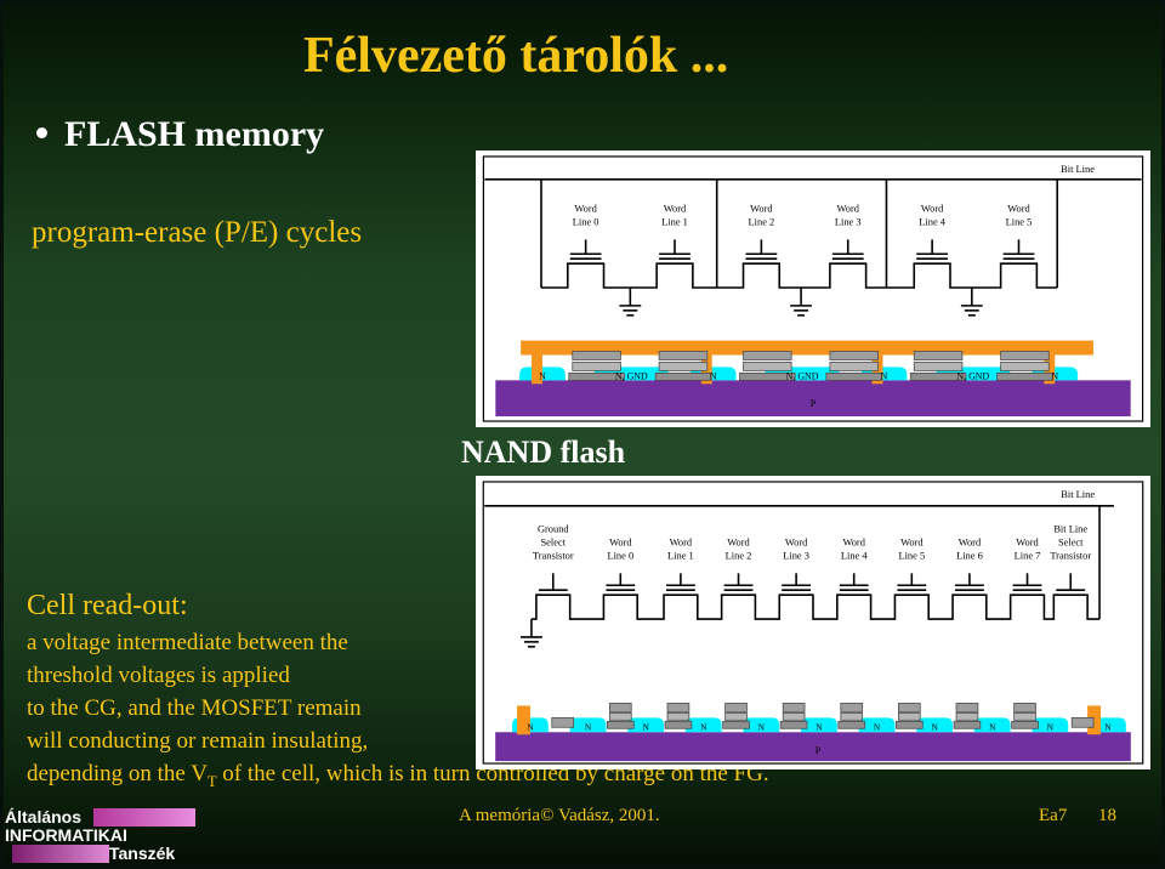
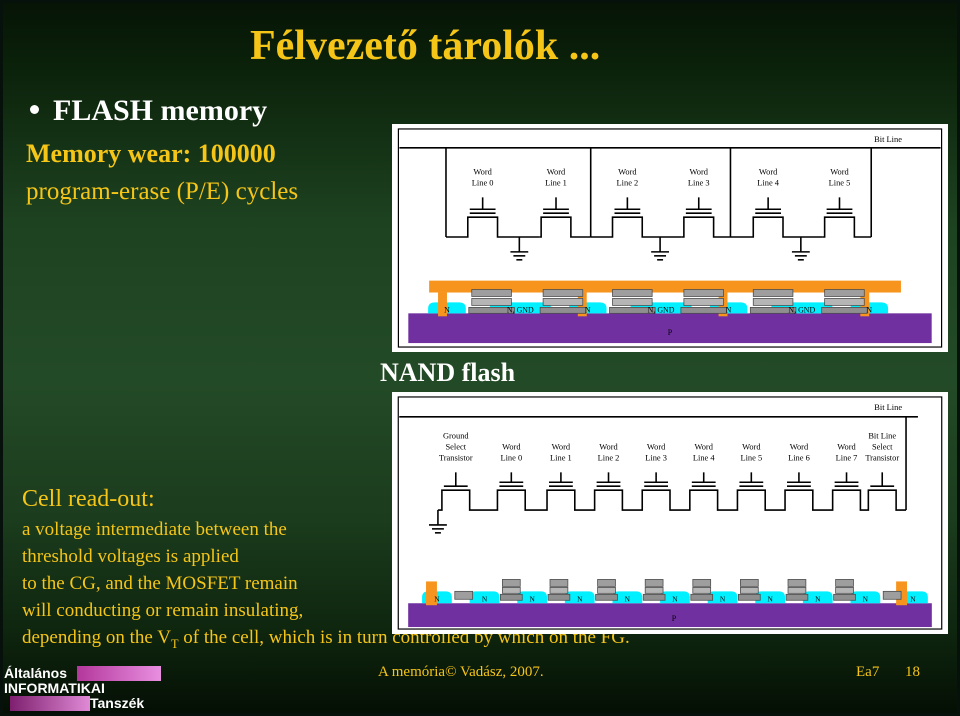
  Félvezető tárolók ...
  FLASH memory
+ Memory wear: 100000
  program-erase (P/E) cycles
  Cell read-out:
  a voltage intermediate between the
  threshold voltages is applied
  to the CG, and the MOSFET remain
  will conducting or remain insulating,
- depending on the VT of the cell, which is in turn controlled by charge on the FG.
+ depending on the VT of the cell, which is in turn controlled by which on the FG.
  NAND flash
  Bit Line
  Word
  Line 0
  Word
  Line 1
  Word
  Line 2
  Word
  Line 3
  Word
  Line 4
  Word
  Line 5
  N
  N, GND
  N
  N, GND
  N
  N, GND
  N
  P
  Bit Line
  Ground
  Select
  Transistor
  Word
  Line 0
  Word
  Line 1
  Word
  Line 2
  Word
  Line 3
  Word
  Line 4
  Word
  Line 5
  Word
  Line 6
  Word
  Line 7
  Bit Line
  Select
  Transistor
  N
  N
  N
  N
  N
  N
  N
  N
  N
  N
  N
  P
- A memória© Vadász, 2001.
+ A memória© Vadász, 2007.
  Ea7
  18
  Általános
  INFORMATIKAI
  Tanszék
